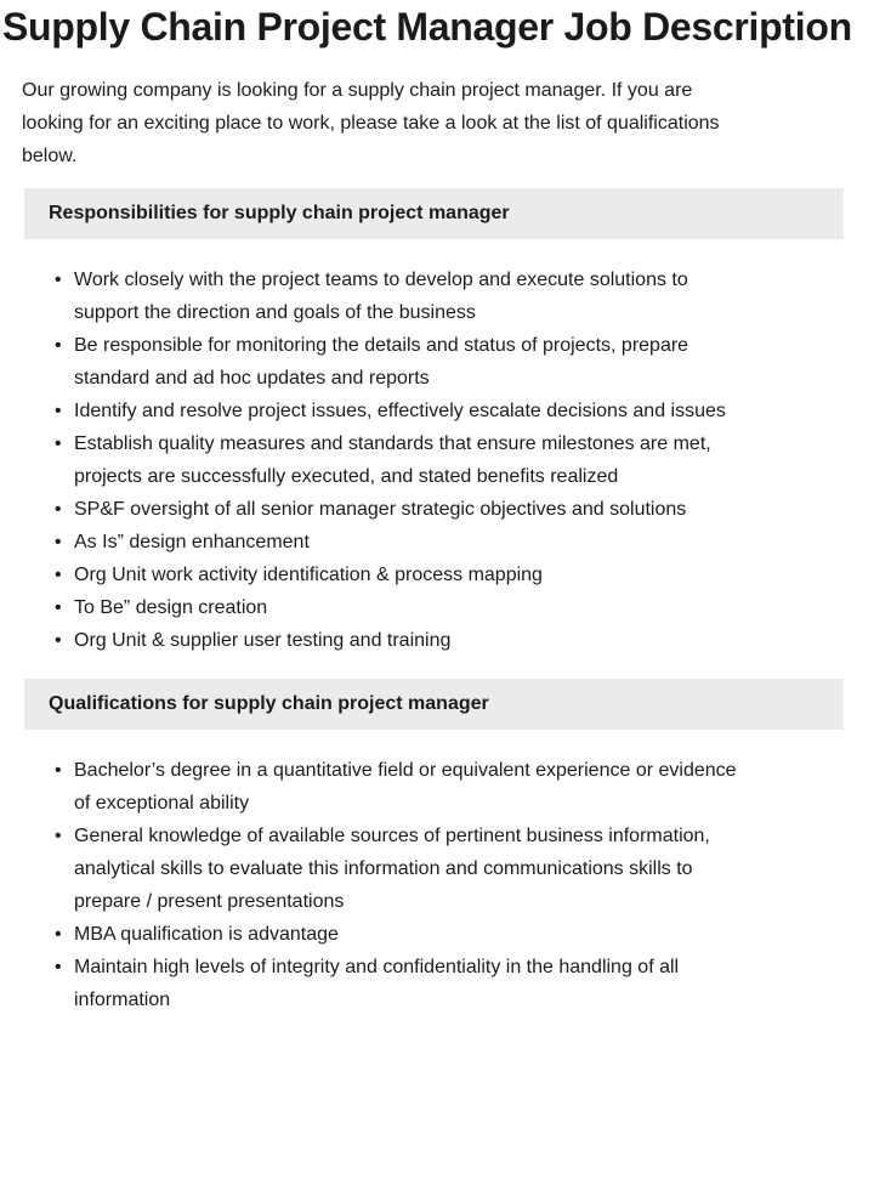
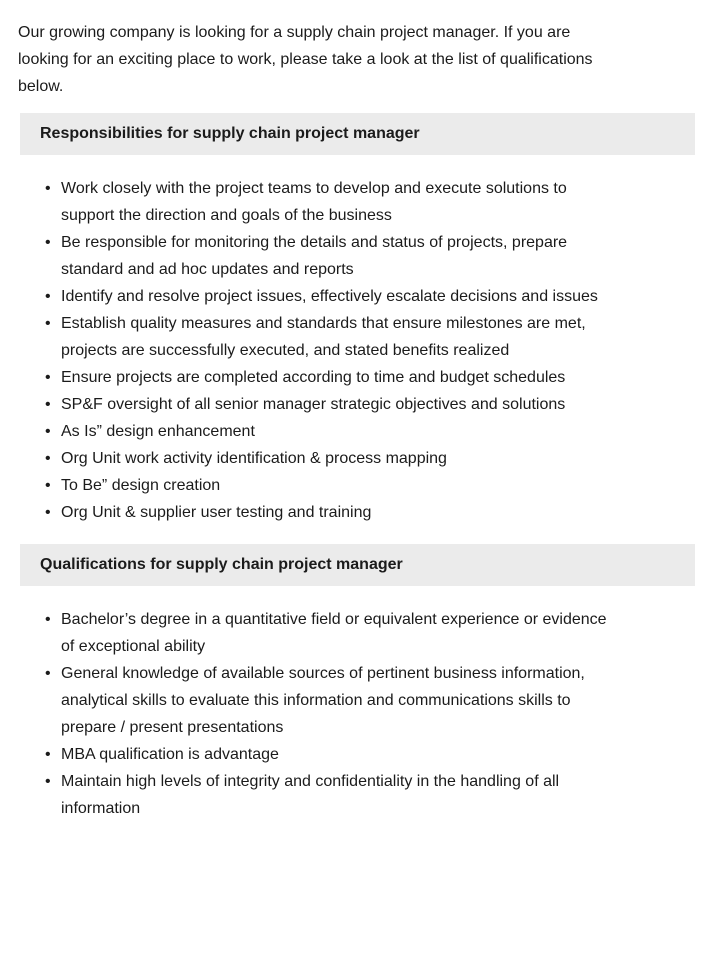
- Supply Chain Project Manager Job Description
  Our growing company is looking for a supply chain project manager. If you are
  looking for an exciting place to work, please take a look at the list of qualifications
  below.
  Responsibilities for supply chain project manager
  Work closely with the project teams to develop and execute solutions to
  support the direction and goals of the business
  Be responsible for monitoring the details and status of projects, prepare
  standard and ad hoc updates and reports
  Identify and resolve project issues, effectively escalate decisions and issues
  Establish quality measures and standards that ensure milestones are met,
  projects are successfully executed, and stated benefits realized
+ Ensure projects are completed according to time and budget schedules
  SP&F oversight of all senior manager strategic objectives and solutions
  As Is” design enhancement
  Org Unit work activity identification & process mapping
  To Be” design creation
  Org Unit & supplier user testing and training
  Qualifications for supply chain project manager
  Bachelor’s degree in a quantitative field or equivalent experience or evidence
  of exceptional ability
  General knowledge of available sources of pertinent business information,
  analytical skills to evaluate this information and communications skills to
  prepare / present presentations
  MBA qualification is advantage
  Maintain high levels of integrity and confidentiality in the handling of all
  information
